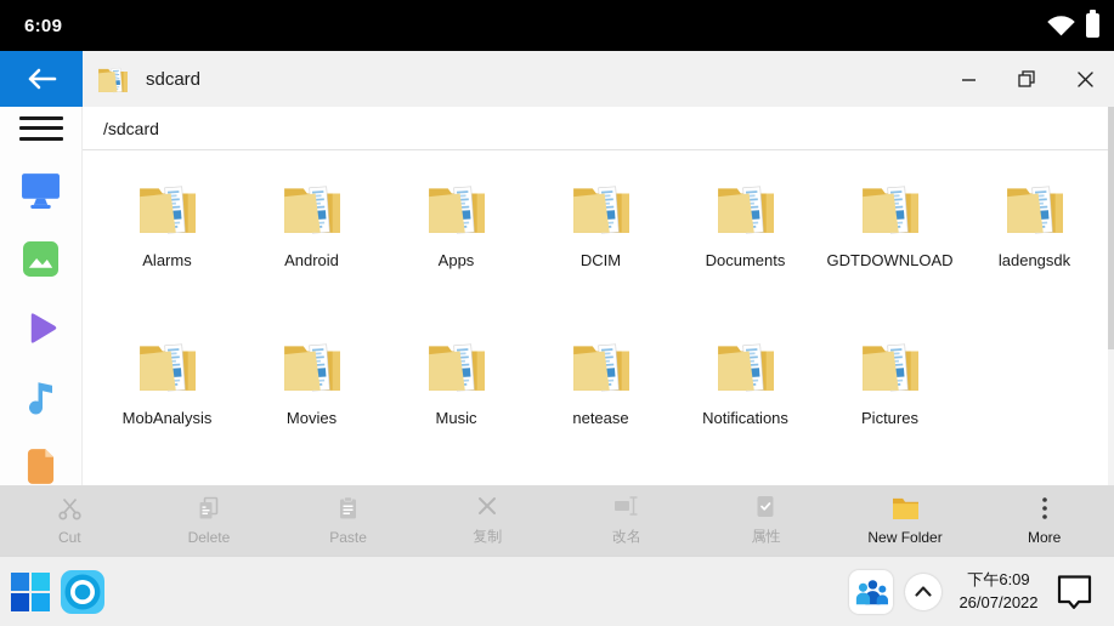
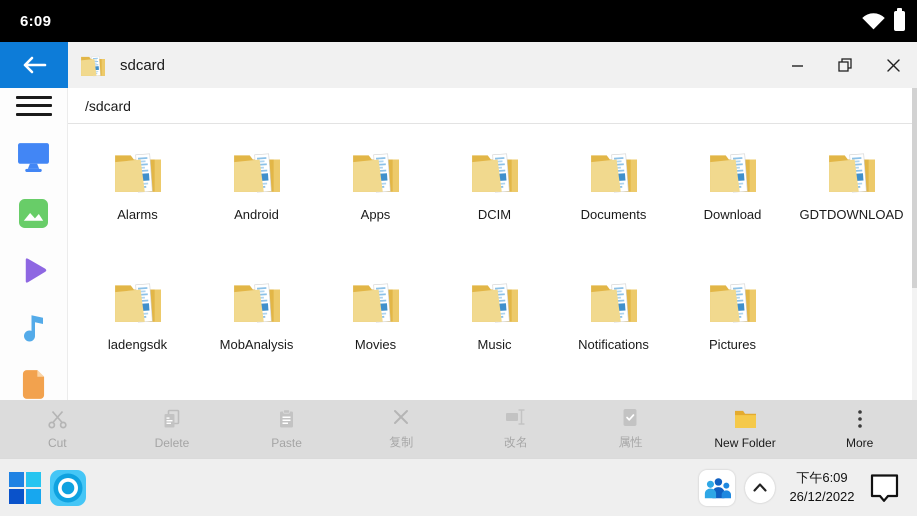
  6:09
  sdcard
  /sdcard
  Alarms
  Android
  Apps
  DCIM
  Documents
+ Download
  GDTDOWNLOAD
  ladengsdk
  MobAnalysis
  Movies
  Music
- netease
  Notifications
  Pictures
  Cut
  Delete
  Paste
  复制
  改名
  属性
  New Folder
  More
  下午6:09
- 26/07/2022
+ 26/12/2022
